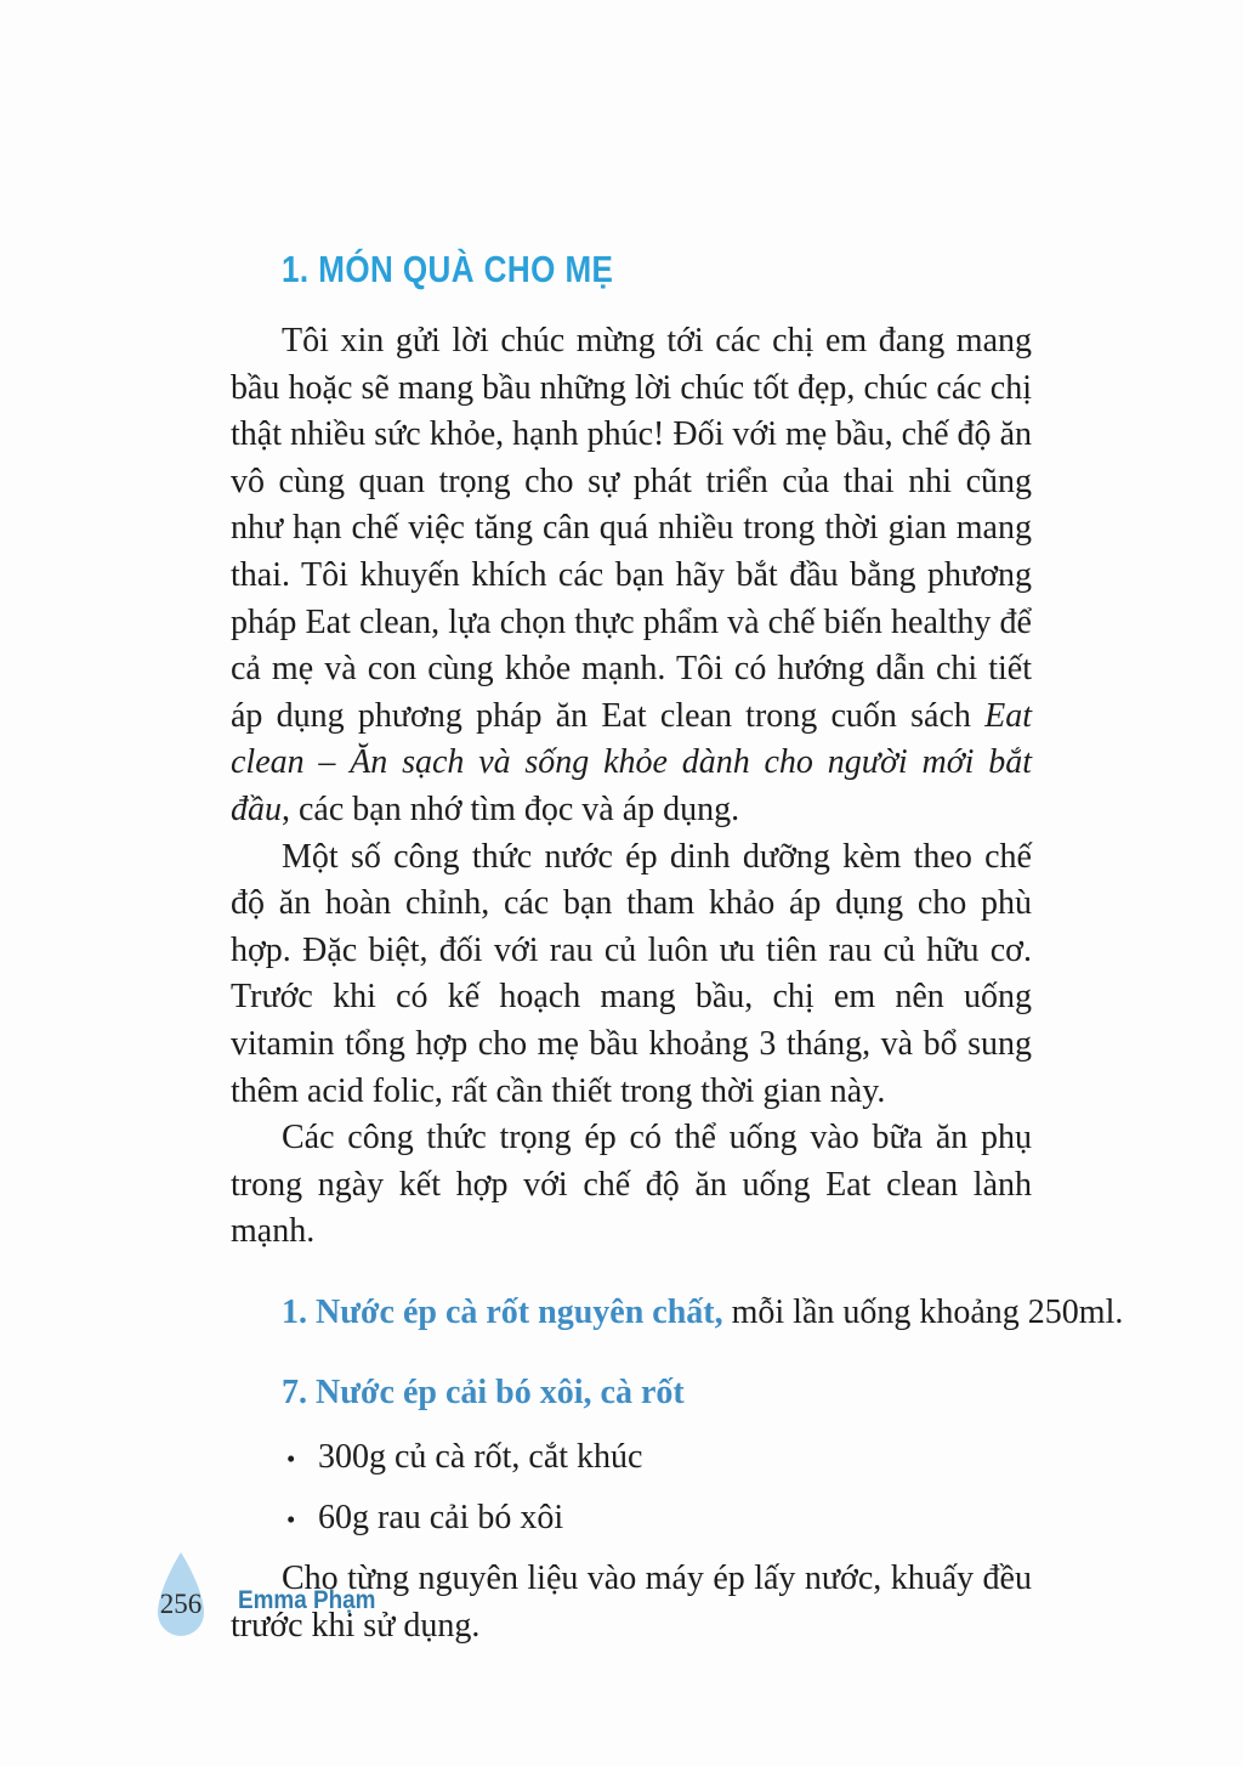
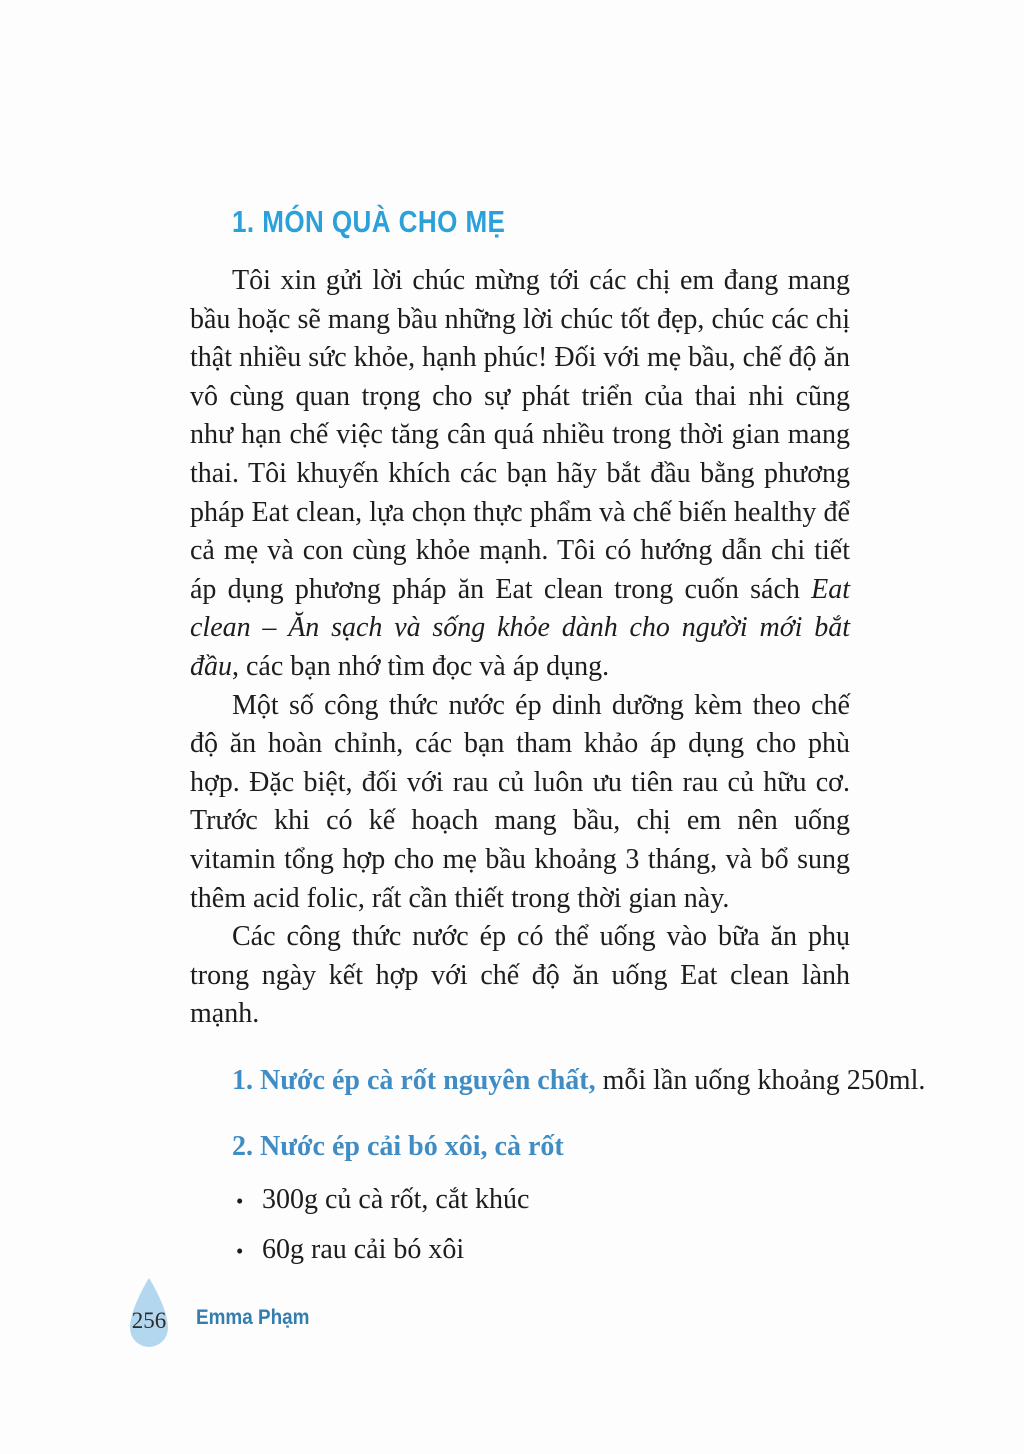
  1. MÓN QUÀ CHO MẸ
  Tôi xin gửi lời chúc mừng tới các chị em đang mang bầu hoặc sẽ mang bầu những lời chúc tốt đẹp, chúc các chị thật nhiều sức khỏe, hạnh phúc! Đối với mẹ bầu, chế độ ăn vô cùng quan trọng cho sự phát triển của thai nhi cũng như hạn chế việc tăng cân quá nhiều trong thời gian mang thai. Tôi khuyến khích các bạn hãy bắt đầu bằng phương pháp Eat clean, lựa chọn thực phẩm và chế biến healthy để cả mẹ và con cùng khỏe mạnh. Tôi có hướng dẫn chi tiết áp dụng phương pháp ăn Eat clean trong cuốn sách Eat clean – Ăn sạch và sống khỏe dành cho người mới bắt đầu, các bạn nhớ tìm đọc và áp dụng.
  Một số công thức nước ép dinh dưỡng kèm theo chế độ ăn hoàn chỉnh, các bạn tham khảo áp dụng cho phù hợp. Đặc biệt, đối với rau củ luôn ưu tiên rau củ hữu cơ. Trước khi có kế hoạch mang bầu, chị em nên uống vitamin tổng hợp cho mẹ bầu khoảng 3 tháng, và bổ sung thêm acid folic, rất cần thiết trong thời gian này.
- Các công thức trọng ép có thể uống vào bữa ăn phụ trong ngày kết hợp với chế độ ăn uống Eat clean lành mạnh.
+ Các công thức nước ép có thể uống vào bữa ăn phụ trong ngày kết hợp với chế độ ăn uống Eat clean lành mạnh.
  1. Nước ép cà rốt nguyên chất, mỗi lần uống khoảng 250ml.
- 7. Nước ép cải bó xôi, cà rốt
+ 2. Nước ép cải bó xôi, cà rốt
  •
  300g củ cà rốt, cắt khúc
  •
  60g rau cải bó xôi
- Cho từng nguyên liệu vào máy ép lấy nước, khuấy đều trước khi sử dụng.
  256
  Emma Phạm
